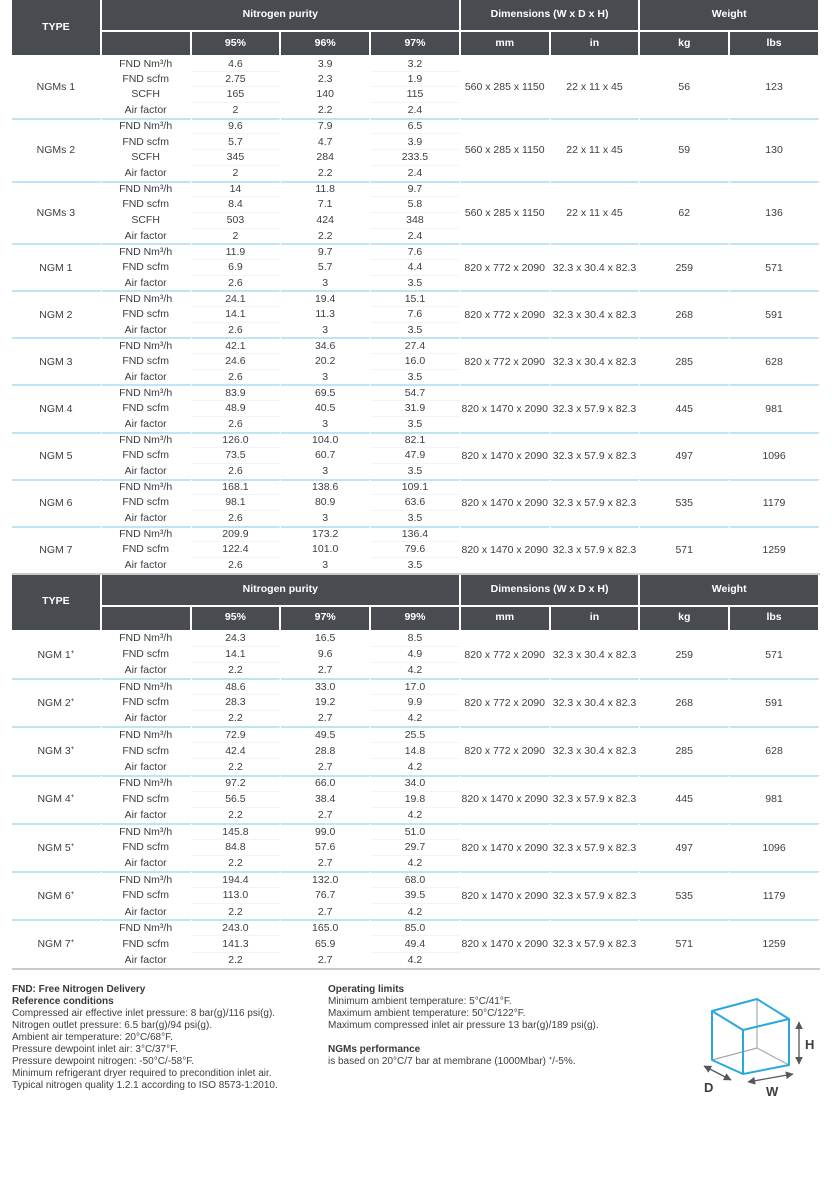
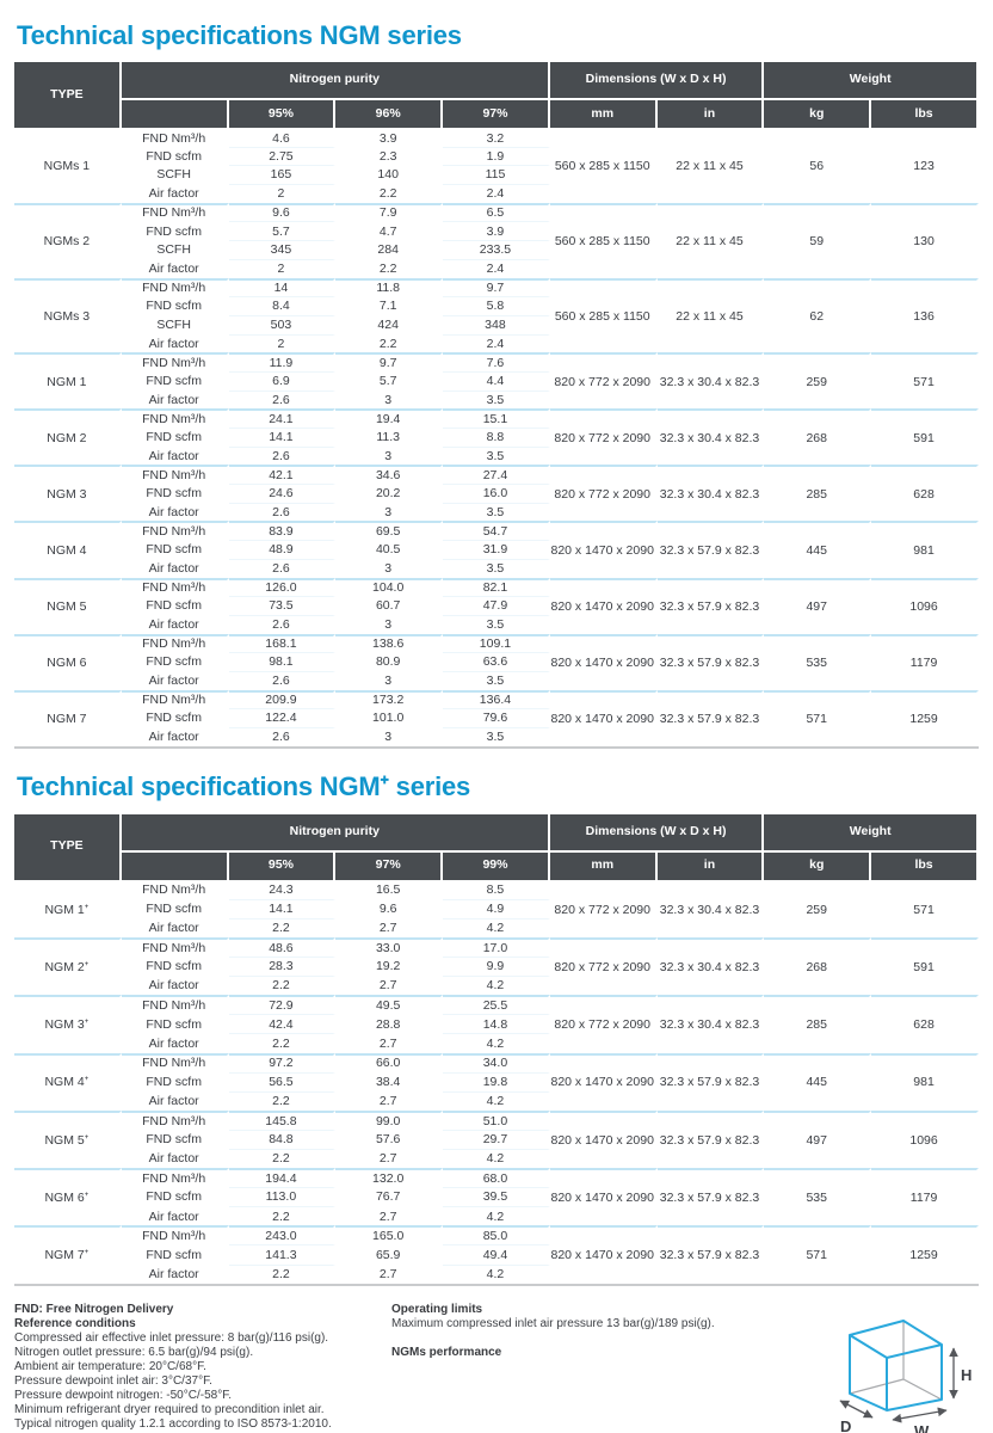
+ Technical specifications NGM series
  TYPE	Nitrogen purity	Dimensions (W x D x H)	Weight
  	95%	96%	97%	mm	in	kg	lbs
  NGMs 1	FND Nm³/h	4.6	3.9	3.2	560 x 285 x 1150	22 x 11 x 45	56	123
  FND scfm	2.75	2.3	1.9
  SCFH	165	140	115
  Air factor	2	2.2	2.4
  NGMs 2	FND Nm³/h	9.6	7.9	6.5	560 x 285 x 1150	22 x 11 x 45	59	130
  FND scfm	5.7	4.7	3.9
  SCFH	345	284	233.5
  Air factor	2	2.2	2.4
  NGMs 3	FND Nm³/h	14	11.8	9.7	560 x 285 x 1150	22 x 11 x 45	62	136
  FND scfm	8.4	7.1	5.8
  SCFH	503	424	348
  Air factor	2	2.2	2.4
  NGM 1	FND Nm³/h	11.9	9.7	7.6	820 x 772 x 2090	32.3 x 30.4 x 82.3	259	571
  FND scfm	6.9	5.7	4.4
  Air factor	2.6	3	3.5
  NGM 2	FND Nm³/h	24.1	19.4	15.1	820 x 772 x 2090	32.3 x 30.4 x 82.3	268	591
- FND scfm	14.1	11.3	7.6
+ FND scfm	14.1	11.3	8.8
  Air factor	2.6	3	3.5
  NGM 3	FND Nm³/h	42.1	34.6	27.4	820 x 772 x 2090	32.3 x 30.4 x 82.3	285	628
  FND scfm	24.6	20.2	16.0
  Air factor	2.6	3	3.5
  NGM 4	FND Nm³/h	83.9	69.5	54.7	820 x 1470 x 2090	32.3 x 57.9 x 82.3	445	981
  FND scfm	48.9	40.5	31.9
  Air factor	2.6	3	3.5
  NGM 5	FND Nm³/h	126.0	104.0	82.1	820 x 1470 x 2090	32.3 x 57.9 x 82.3	497	1096
  FND scfm	73.5	60.7	47.9
  Air factor	2.6	3	3.5
  NGM 6	FND Nm³/h	168.1	138.6	109.1	820 x 1470 x 2090	32.3 x 57.9 x 82.3	535	1179
  FND scfm	98.1	80.9	63.6
  Air factor	2.6	3	3.5
  NGM 7	FND Nm³/h	209.9	173.2	136.4	820 x 1470 x 2090	32.3 x 57.9 x 82.3	571	1259
  FND scfm	122.4	101.0	79.6
  Air factor	2.6	3	3.5
+ Technical specifications NGM⁺ series
  TYPE	Nitrogen purity	Dimensions (W x D x H)	Weight
  	95%	97%	99%	mm	in	kg	lbs
  NGM 1⁺	FND Nm³/h	24.3	16.5	8.5	820 x 772 x 2090	32.3 x 30.4 x 82.3	259	571
  FND scfm	14.1	9.6	4.9
  Air factor	2.2	2.7	4.2
  NGM 2⁺	FND Nm³/h	48.6	33.0	17.0	820 x 772 x 2090	32.3 x 30.4 x 82.3	268	591
  FND scfm	28.3	19.2	9.9
  Air factor	2.2	2.7	4.2
  NGM 3⁺	FND Nm³/h	72.9	49.5	25.5	820 x 772 x 2090	32.3 x 30.4 x 82.3	285	628
  FND scfm	42.4	28.8	14.8
  Air factor	2.2	2.7	4.2
  NGM 4⁺	FND Nm³/h	97.2	66.0	34.0	820 x 1470 x 2090	32.3 x 57.9 x 82.3	445	981
  FND scfm	56.5	38.4	19.8
  Air factor	2.2	2.7	4.2
  NGM 5⁺	FND Nm³/h	145.8	99.0	51.0	820 x 1470 x 2090	32.3 x 57.9 x 82.3	497	1096
  FND scfm	84.8	57.6	29.7
  Air factor	2.2	2.7	4.2
  NGM 6⁺	FND Nm³/h	194.4	132.0	68.0	820 x 1470 x 2090	32.3 x 57.9 x 82.3	535	1179
  FND scfm	113.0	76.7	39.5
  Air factor	2.2	2.7	4.2
  NGM 7⁺	FND Nm³/h	243.0	165.0	85.0	820 x 1470 x 2090	32.3 x 57.9 x 82.3	571	1259
  FND scfm	141.3	65.9	49.4
  Air factor	2.2	2.7	4.2
  FND: Free Nitrogen Delivery
  Reference conditions
  Compressed air effective inlet pressure: 8 bar(g)/116 psi(g).
  Nitrogen outlet pressure: 6.5 bar(g)/94 psi(g).
  Ambient air temperature: 20°C/68°F.
  Pressure dewpoint inlet air: 3°C/37°F.
  Pressure dewpoint nitrogen: -50°C/-58°F.
  Minimum refrigerant dryer required to precondition inlet air.
  Typical nitrogen quality 1.2.1 according to ISO 8573-1:2010.
  Operating limits
- Minimum ambient temperature: 5°C/41°F.
- Maximum ambient temperature: 50°C/122°F.
  Maximum compressed inlet air pressure 13 bar(g)/189 psi(g).
  NGMs performance
- is based on 20°C/7 bar at membrane (1000Mbar) ⁺/-5%.
  H
  W
  D
